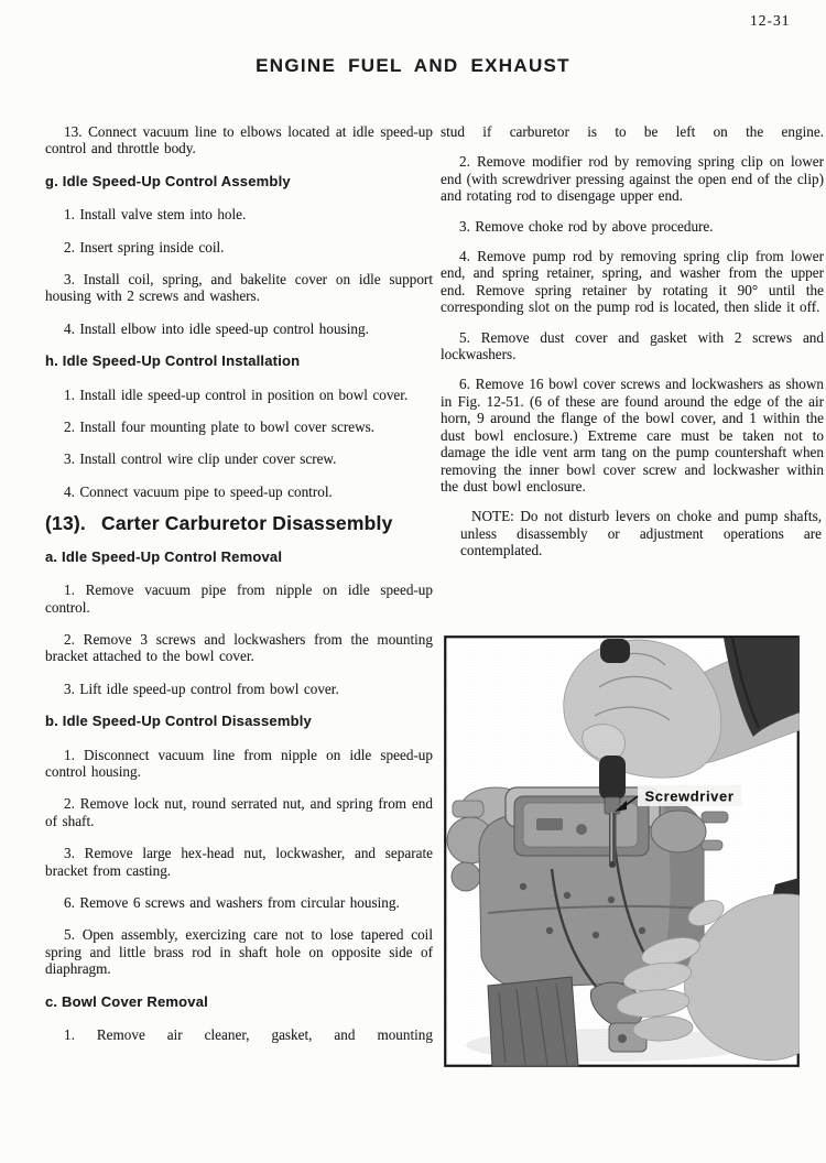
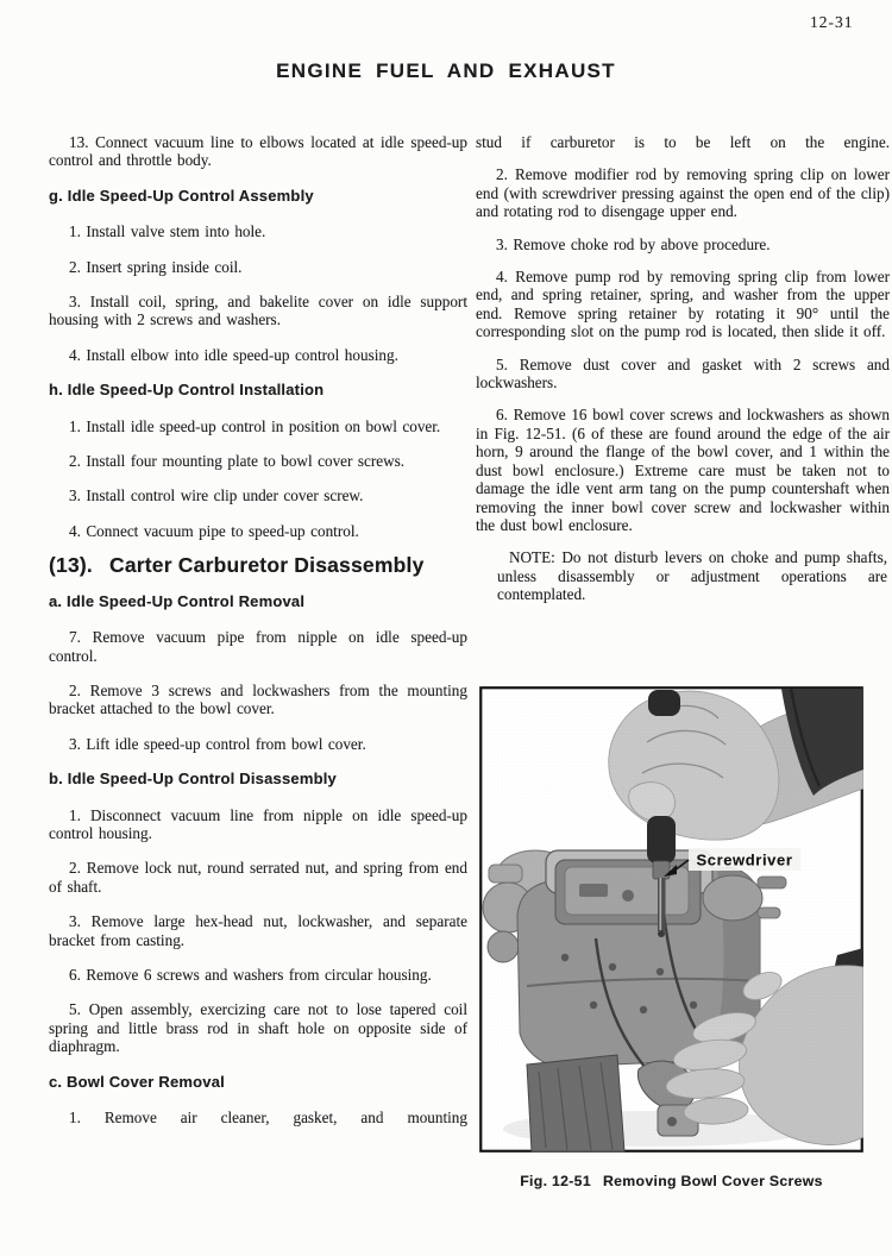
  12-31
  ENGINE FUEL AND EXHAUST
  13. Connect vacuum line to elbows located at idle speed-up control and throttle body.
  g. Idle Speed-Up Control Assembly
  1. Install valve stem into hole.
  2. Insert spring inside coil.
  3. Install coil, spring, and bakelite cover on idle support housing with 2 screws and washers.
  4. Install elbow into idle speed-up control housing.
  h. Idle Speed-Up Control Installation
  1. Install idle speed-up control in position on bowl cover.
  2. Install four mounting plate to bowl cover screws.
  3. Install control wire clip under cover screw.
  4. Connect vacuum pipe to speed-up control.
  (13). Carter Carburetor Disassembly
  a. Idle Speed-Up Control Removal
- 1. Remove vacuum pipe from nipple on idle speed-up control.
+ 7. Remove vacuum pipe from nipple on idle speed-up control.
  2. Remove 3 screws and lockwashers from the mounting bracket attached to the bowl cover.
  3. Lift idle speed-up control from bowl cover.
  b. Idle Speed-Up Control Disassembly
  1. Disconnect vacuum line from nipple on idle speed-up control housing.
  2. Remove lock nut, round serrated nut, and spring from end of shaft.
  3. Remove large hex-head nut, lockwasher, and separate bracket from casting.
  6. Remove 6 screws and washers from circular housing.
  5. Open assembly, exercizing care not to lose tapered coil spring and little brass rod in shaft hole on opposite side of diaphragm.
  c. Bowl Cover Removal
  1. Remove air cleaner, gasket, and mounting
  stud if carburetor is to be left on the engine.
  2. Remove modifier rod by removing spring clip on lower end (with screwdriver pressing against the open end of the clip) and rotating rod to disengage upper end.
  3. Remove choke rod by above procedure.
  4. Remove pump rod by removing spring clip from lower end, and spring retainer, spring, and washer from the upper end. Remove spring retainer by rotating it 90° until the corresponding slot on the pump rod is located, then slide it off.
  5. Remove dust cover and gasket with 2 screws and lockwashers.
  6. Remove 16 bowl cover screws and lockwashers as shown in Fig. 12-51. (6 of these are found around the edge of the air horn, 9 around the flange of the bowl cover, and 1 within the dust bowl enclosure.) Extreme care must be taken not to damage the idle vent arm tang on the pump countershaft when removing the inner bowl cover screw and lockwasher within the dust bowl enclosure.
  NOTE: Do not disturb levers on choke and pump shafts, unless disassembly or adjustment operations are contemplated.
  Screwdriver
+ Fig. 12-51 Removing Bowl Cover Screws
